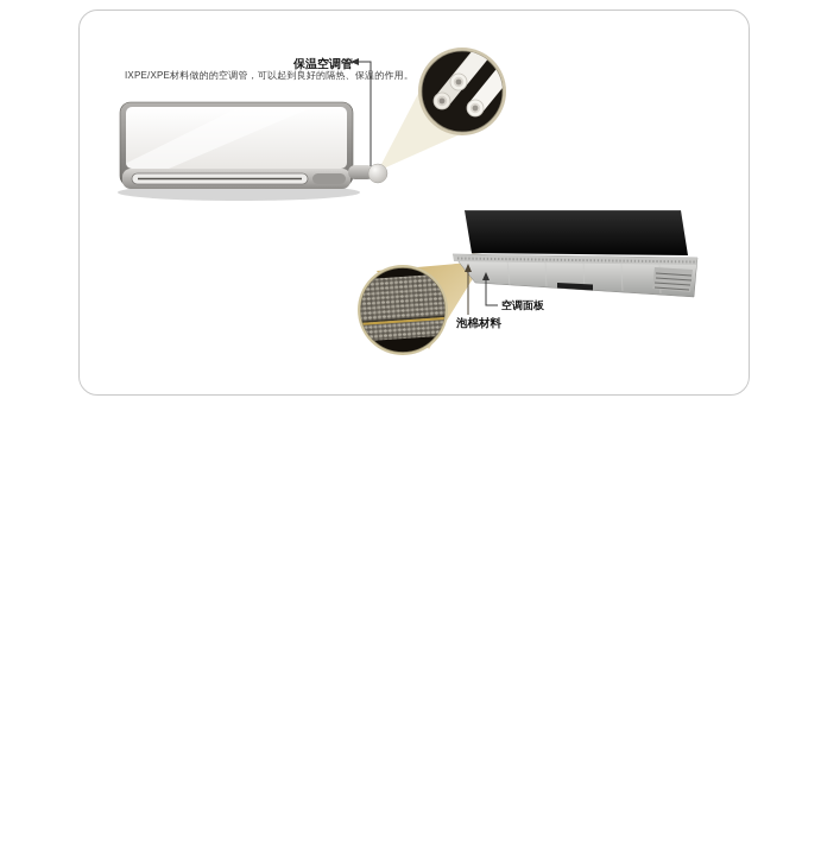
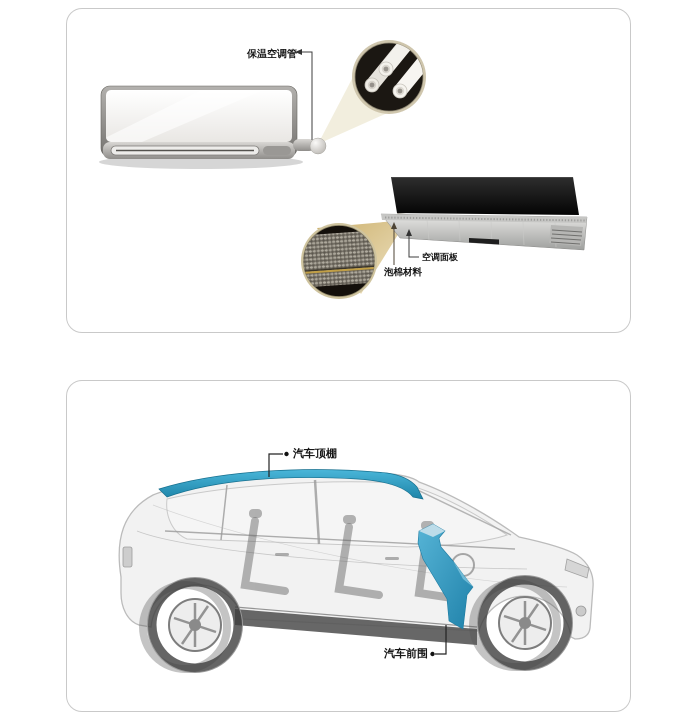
  保温空调管
- IXPE/XPE材料做的的空调管，可以起到良好的隔热、保温的作用。
  空调面板
  泡棉材料
+ 汽车顶棚
+ 汽车前围
